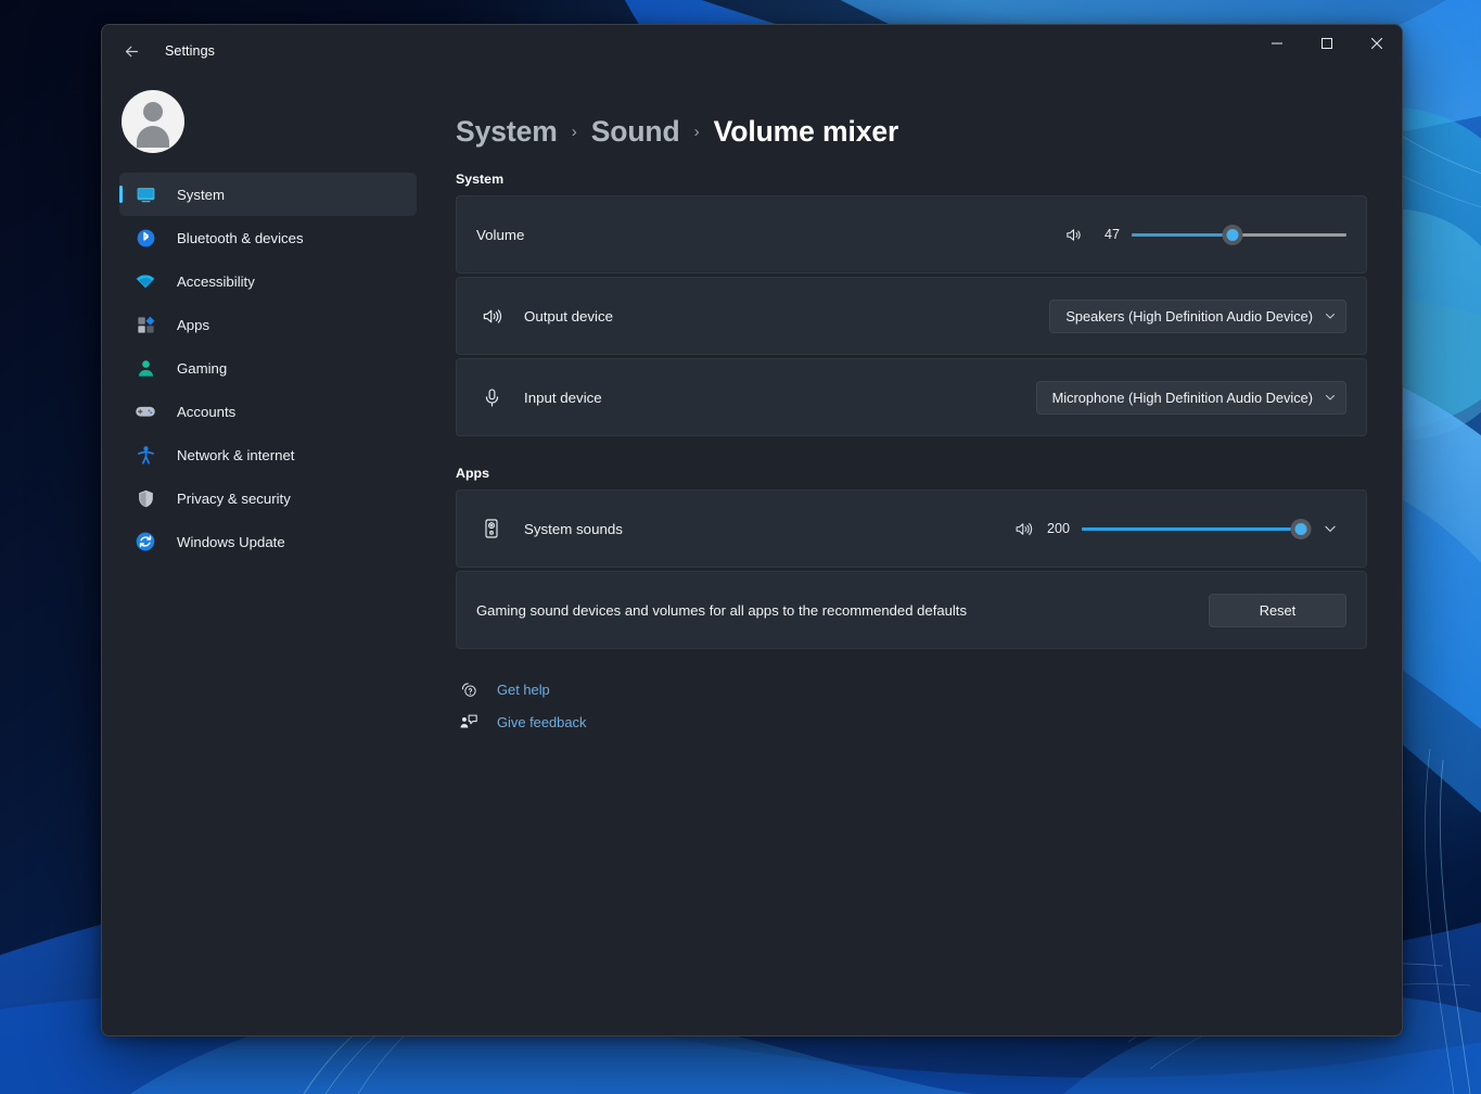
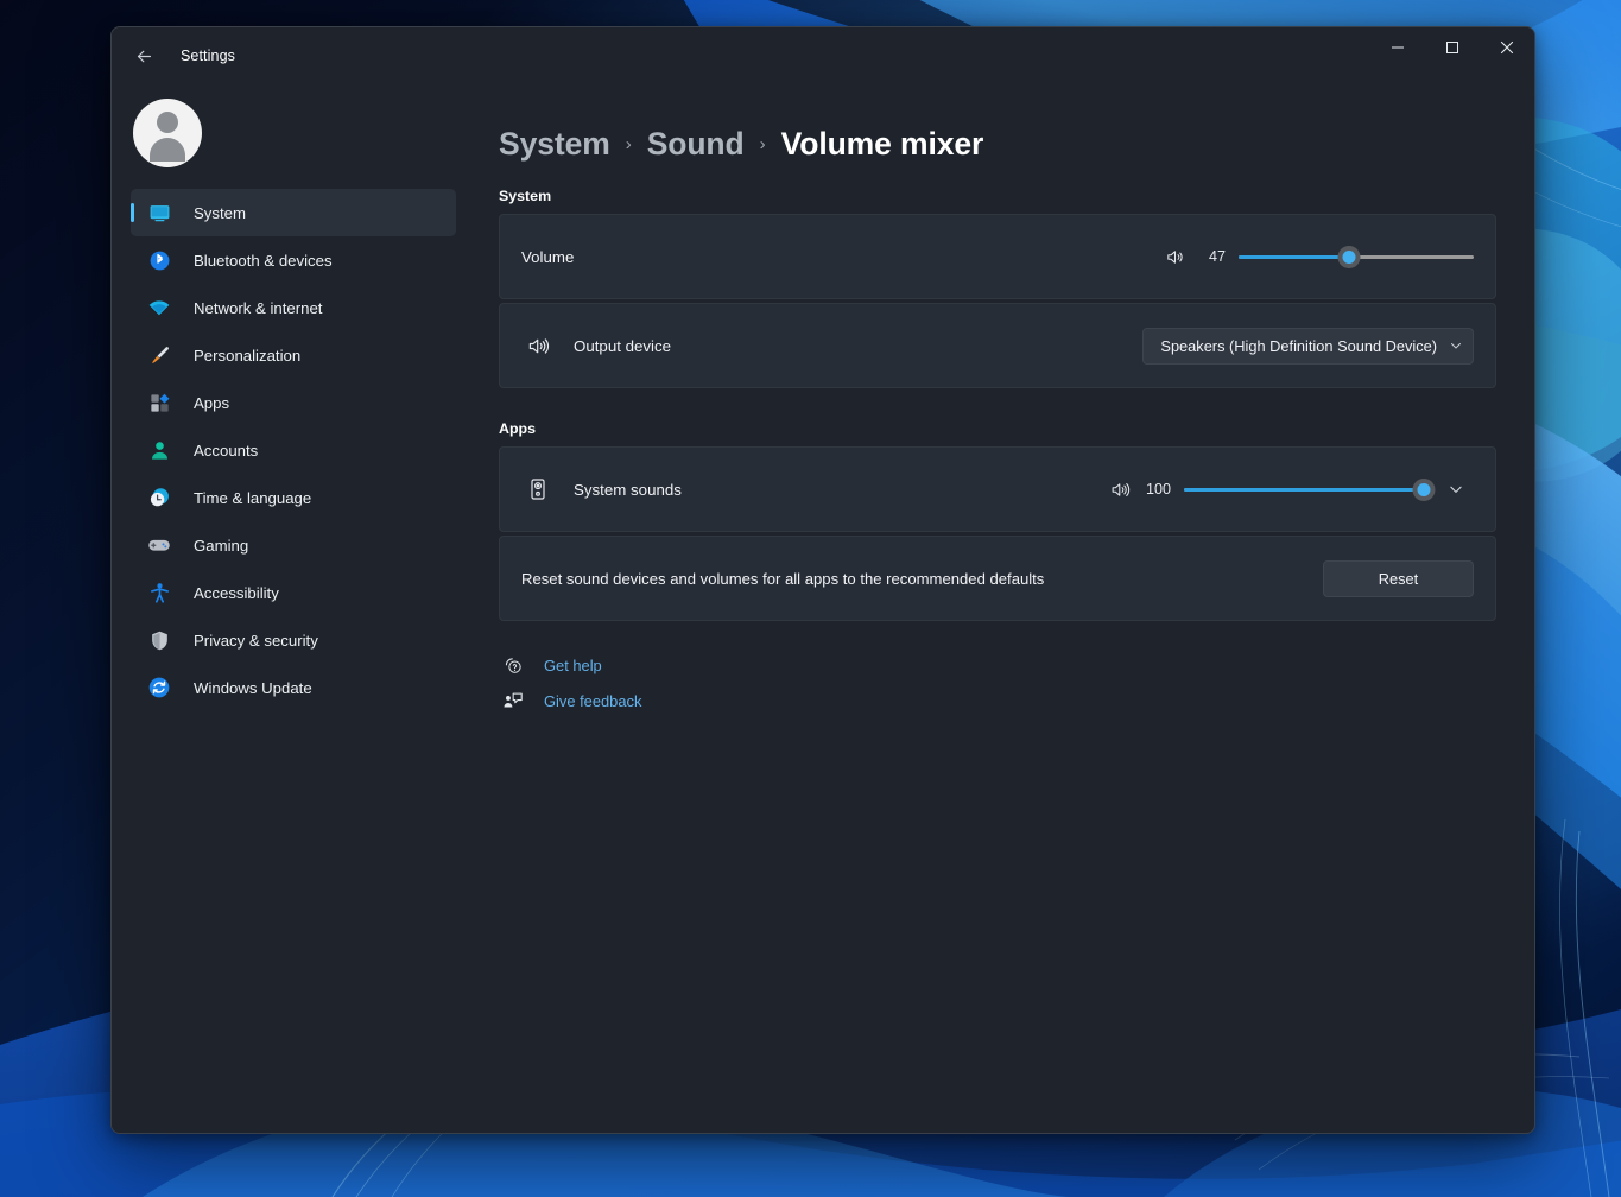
  Settings
  System
  Bluetooth & devices
- Accessibility
+ Network & internet
+ Personalization
  Apps
- Gaming
+ Accounts
+ Time & language
- Accounts
+ Gaming
- Network & internet
+ Accessibility
  Privacy & security
  Windows Update
  System
  ›
  Sound
  ›
  Volume mixer
  System
  Volume
  47
  Output device
- Speakers (High Definition Audio Device)
+ Speakers (High Definition Sound Device)
- Input device
- Microphone (High Definition Audio Device)
  Apps
  System sounds
- 200
+ 100
- Gaming sound devices and volumes for all apps to the recommended defaults
+ Reset sound devices and volumes for all apps to the recommended defaults
  Reset
  Get help
  Give feedback
